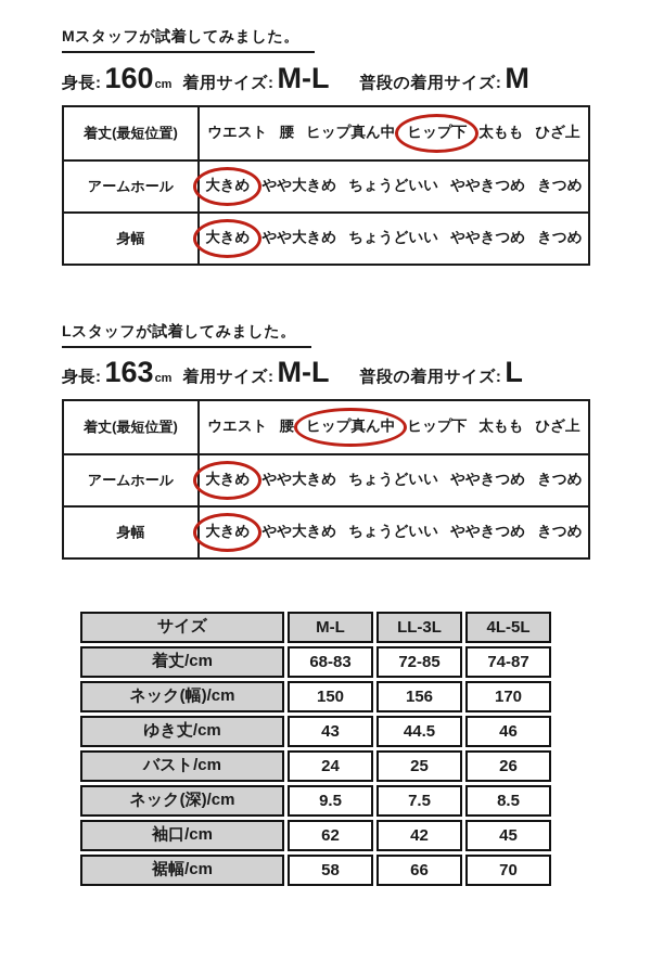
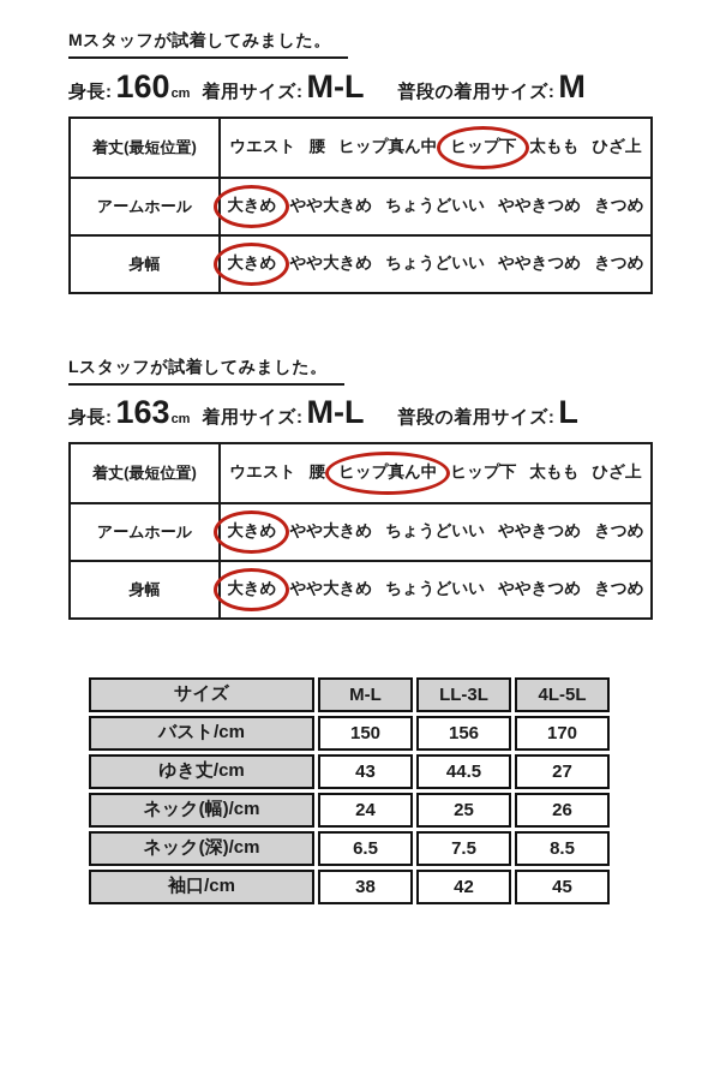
  Mスタッフが試着してみました。
  身長:
  160
  cm
  着用サイズ:
  M-L
  普段の着用サイズ:
  M
  着丈(最短位置)
  ウエスト
  腰
  ヒップ真ん中
  ヒップ下
  太もも
  ひざ上
  アームホール
  大きめ
  やや大きめ
  ちょうどいい
  ややきつめ
  きつめ
  身幅
  大きめ
  やや大きめ
  ちょうどいい
  ややきつめ
  きつめ
  Lスタッフが試着してみました。
  身長:
  163
  cm
  着用サイズ:
  M-L
  普段の着用サイズ:
  L
  着丈(最短位置)
  ウエスト
  腰
  ヒップ真ん中
  ヒップ下
  太もも
  ひざ上
  アームホール
  大きめ
  やや大きめ
  ちょうどいい
  ややきつめ
  きつめ
  身幅
  大きめ
  やや大きめ
  ちょうどいい
  ややきつめ
  きつめ
  サイズ	M-L	LL-3L	4L-5L
- 着丈/cm	68-83	72-85	74-87
- ネック(幅)/cm	150	156	170
+ バスト/cm	150	156	170
- ゆき丈/cm	43	44.5	46
+ ゆき丈/cm	43	44.5	27
- バスト/cm	24	25	26
+ ネック(幅)/cm	24	25	26
- ネック(深)/cm	9.5	7.5	8.5
+ ネック(深)/cm	6.5	7.5	8.5
- 袖口/cm	62	42	45
+ 袖口/cm	38	42	45
- 裾幅/cm	58	66	70
